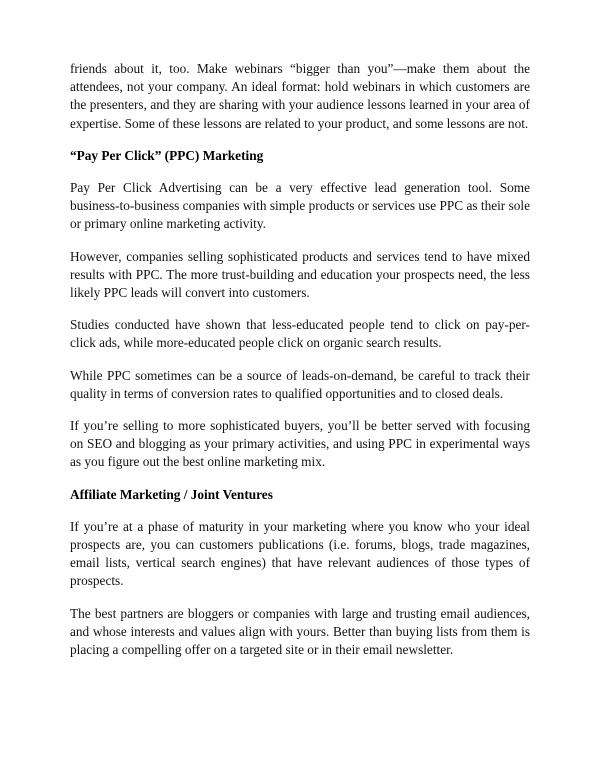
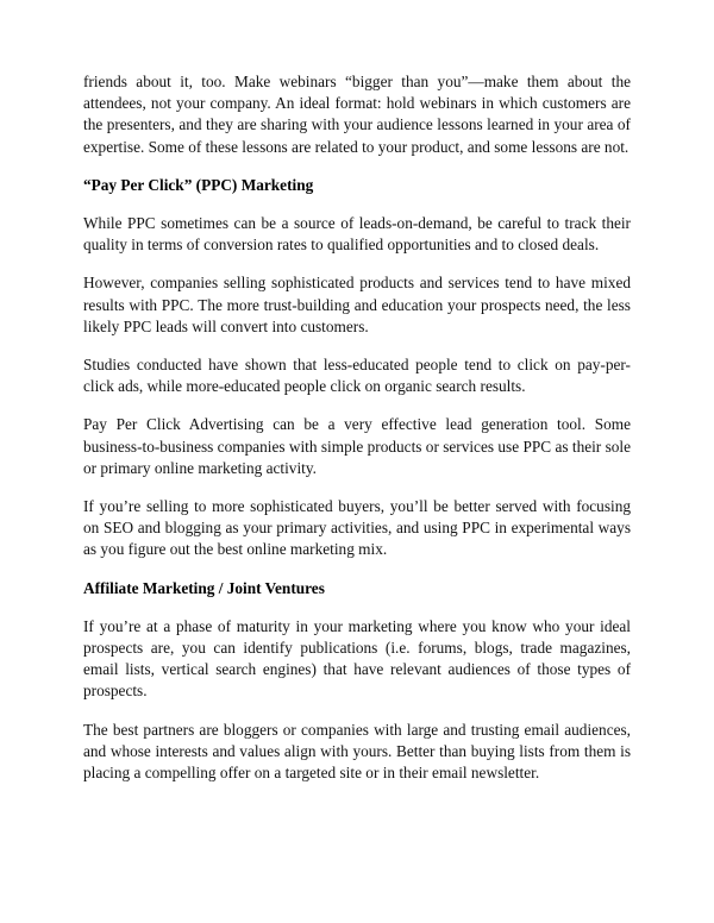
  friends about it, too. Make webinars “bigger than you”—make them about the attendees, not your company. An ideal format: hold webinars in which customers are the presenters, and they are sharing with your audience lessons learned in your area of expertise. Some of these lessons are related to your product, and some lessons are not.
  “Pay Per Click” (PPC) Marketing
- Pay Per Click Advertising can be a very effective lead generation tool. Some business-to-business companies with simple products or services use PPC as their sole or primary online marketing activity.
+ While PPC sometimes can be a source of leads-on-demand, be careful to track their quality in terms of conversion rates to qualified opportunities and to closed deals.
  However, companies selling sophisticated products and services tend to have mixed results with PPC. The more trust-building and education your prospects need, the less likely PPC leads will convert into customers.
  Studies conducted have shown that less-educated people tend to click on pay-per-click ads, while more-educated people click on organic search results.
- While PPC sometimes can be a source of leads-on-demand, be careful to track their quality in terms of conversion rates to qualified opportunities and to closed deals.
+ Pay Per Click Advertising can be a very effective lead generation tool. Some business-to-business companies with simple products or services use PPC as their sole or primary online marketing activity.
  If you’re selling to more sophisticated buyers, you’ll be better served with focusing on SEO and blogging as your primary activities, and using PPC in experimental ways as you figure out the best online marketing mix.
  Affiliate Marketing / Joint Ventures
- If you’re at a phase of maturity in your marketing where you know who your ideal prospects are, you can customers publications (i.e. forums, blogs, trade magazines, email lists, vertical search engines) that have relevant audiences of those types of prospects.
+ If you’re at a phase of maturity in your marketing where you know who your ideal prospects are, you can identify publications (i.e. forums, blogs, trade magazines, email lists, vertical search engines) that have relevant audiences of those types of prospects.
  The best partners are bloggers or companies with large and trusting email audiences, and whose interests and values align with yours. Better than buying lists from them is placing a compelling offer on a targeted site or in their email newsletter.
